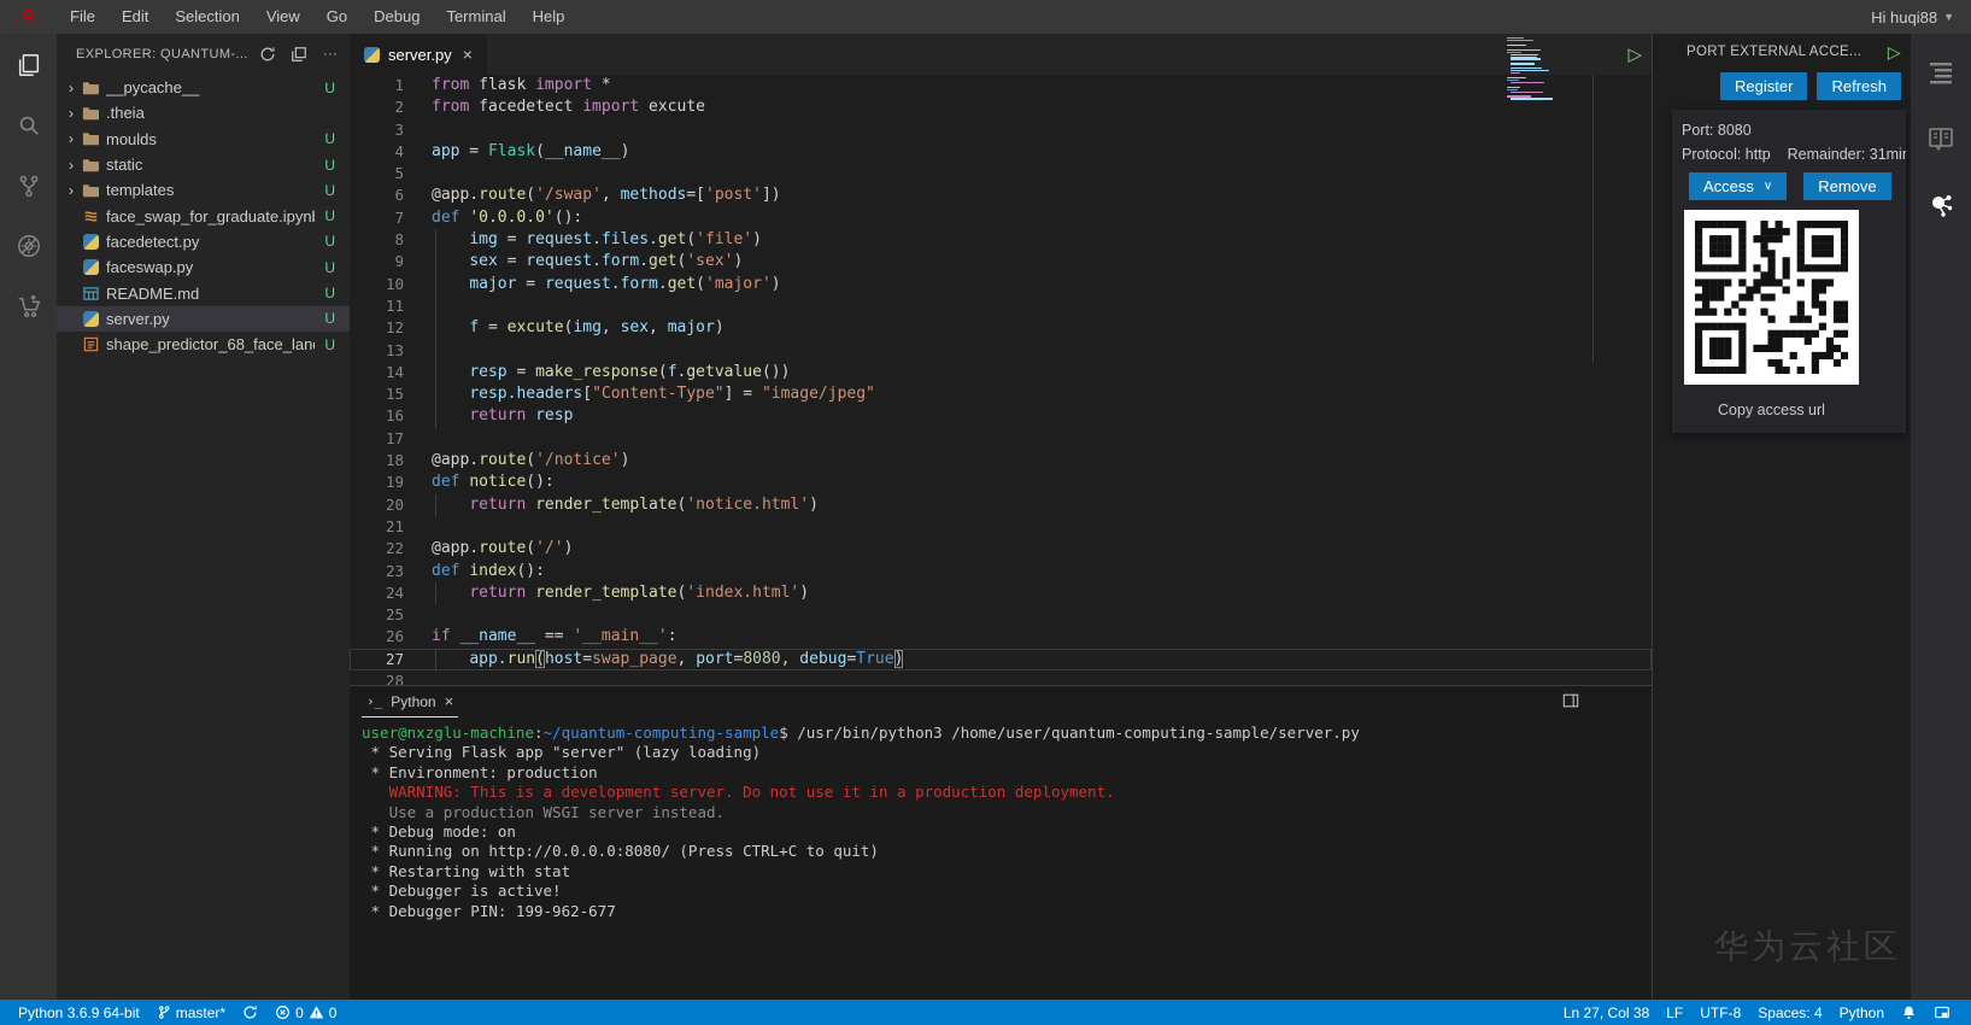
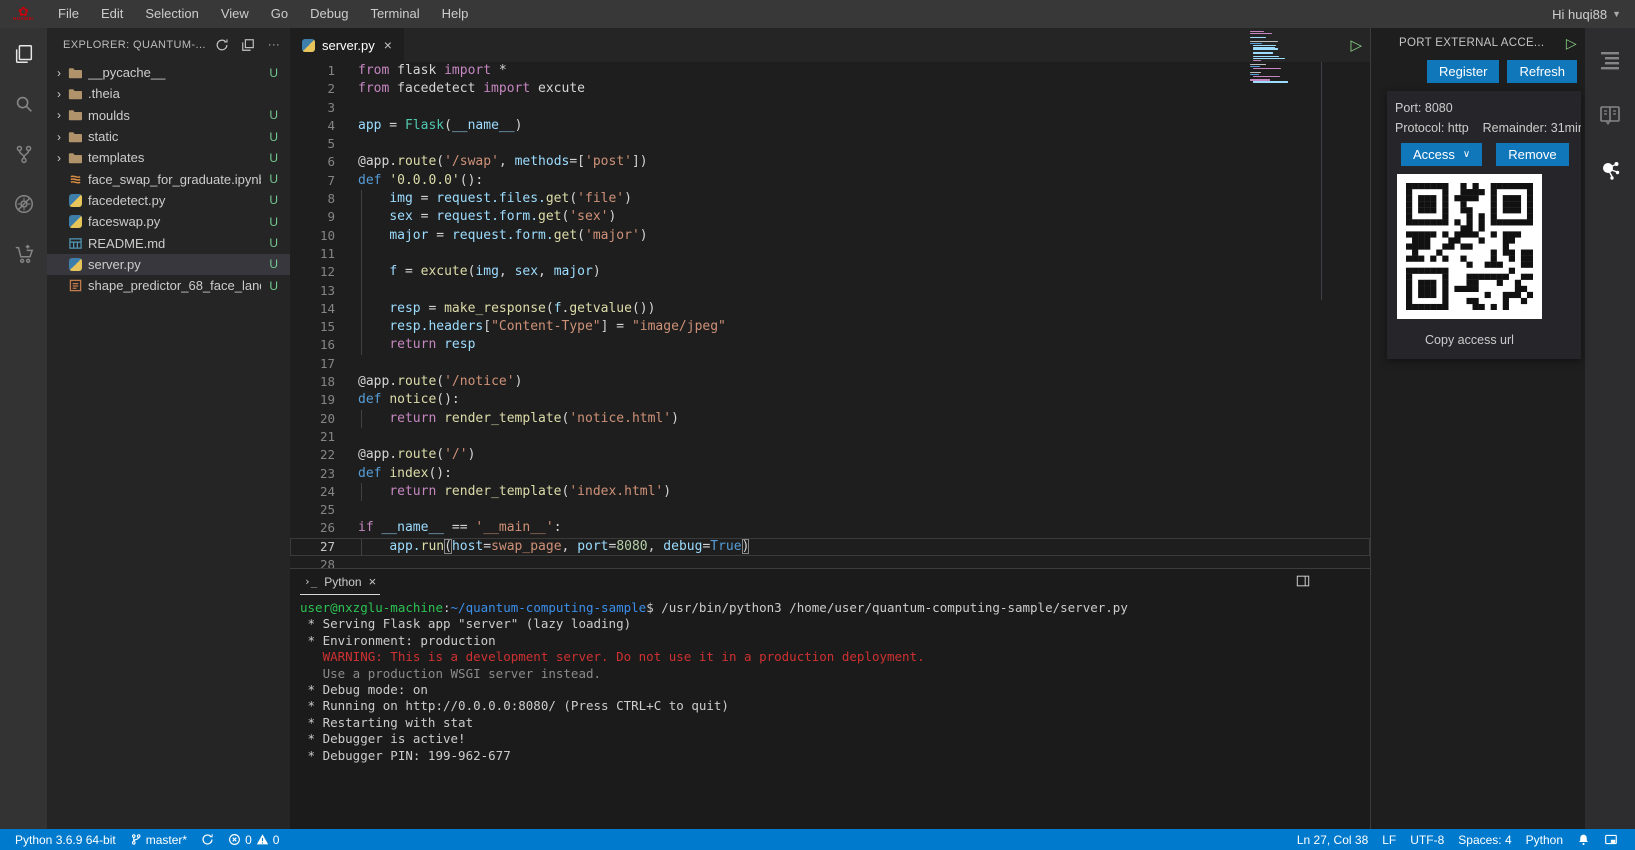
  ✿
  File
  Edit
  Selection
  View
  Go
  Debug
  Terminal
  Help
  Hi huqi88
  ▼
  EXPLORER: QUANTUM-...
  ···
  ›
  __pycache__
  U
  ›
  .theia
  ›
  moulds
  U
  ›
  static
  U
  ›
  templates
  U
  face_swap_for_graduate.ipyn
  U
  facedetect.py
  U
  faceswap.py
  U
  README.md
  U
  server.py
  U
  shape_predictor_68_face_lan
  U
  server.py
  ×
  ▷
  1
  from flask import *
  2
  from facedetect import excute
  3
  4
  app = Flask(__name__)
  5
  6
  @app.route('/swap', methods=['post'])
  7
  def '0.0.0.0'():
  8
  img = request.files.get('file')
  9
  sex = request.form.get('sex')
  10
  major = request.form.get('major')
  11
  12
  f = excute(img, sex, major)
  13
  14
  resp = make_response(f.getvalue())
  15
  resp.headers["Content-Type"] = "image/jpeg"
  16
  return resp
  17
  18
  @app.route('/notice')
  19
  def notice():
  20
  return render_template('notice.html')
  21
  22
  @app.route('/')
  23
  def index():
  24
  return render_template('index.html')
  25
  26
  if __name__ == '__main__':
  27
  app.run(host=swap_page, port=8080, debug=True)
  28
  ›_
  Python
  ×
  user@nxzglu-machine:~/quantum-computing-sample$ /usr/bin/python3 /home/user/quantum-computing-sample/server.py
  * Serving Flask app "server" (lazy loading)
  * Environment: production
  WARNING: This is a development server. Do not use it in a production deployment.
  Use a production WSGI server instead.
  * Debug mode: on
  * Running on http://0.0.0.0:8080/ (Press CTRL+C to quit)
  * Restarting with stat
  * Debugger is active!
  * Debugger PIN: 199-962-677
  PORT EXTERNAL ACCE...
  ▷
  Register
  Refresh
  Port: 8080
  Protocol: http Remainder: 31mi
  Access
  ∨
  Remove
  Copy access url
- 华为云社区
  Python 3.6.9 64-bit
  master*
  0
  0
  Ln 27, Col 38
  LF
  UTF-8
  Spaces: 4
  Python
